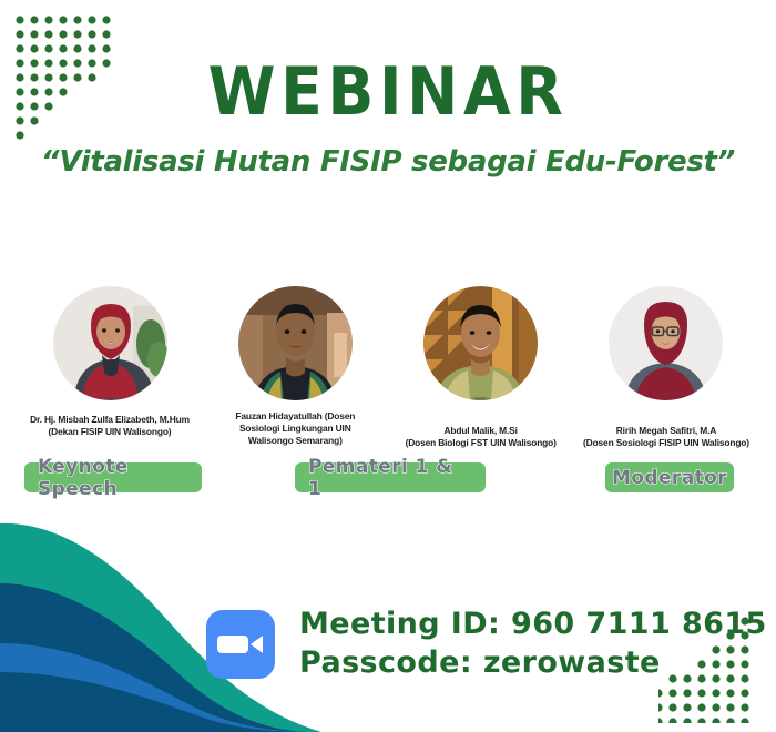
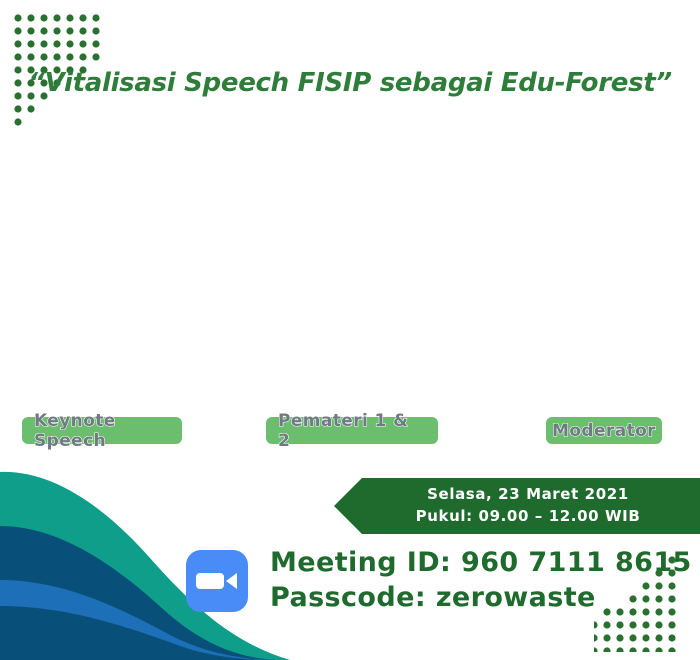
- WEBINAR
- “Vitalisasi Hutan FISIP sebagai Edu-Forest”
+ “Vitalisasi Speech FISIP sebagai Edu-Forest”
- Dr. Hj. Misbah Zulfa Elizabeth, M.Hum
- (Dekan FISIP UIN Walisongo)
- Fauzan Hidayatullah (Dosen
- Sosiologi Lingkungan UIN
- Walisongo Semarang)
- Abdul Malik, M.Si
- (Dosen Biologi FST UIN Walisongo)
- Ririh Megah Safitri, M.A
- (Dosen Sosiologi FISIP UIN Walisongo)
  Keynote Speech
- Pemateri 1 & 1
+ Pemateri 1 & 2
  Moderator
+ Selasa, 23 Maret 2021
+ Pukul: 09.00 – 12.00 WIB
  Meeting ID: 960 7111 8615
  Passcode: zerowaste
